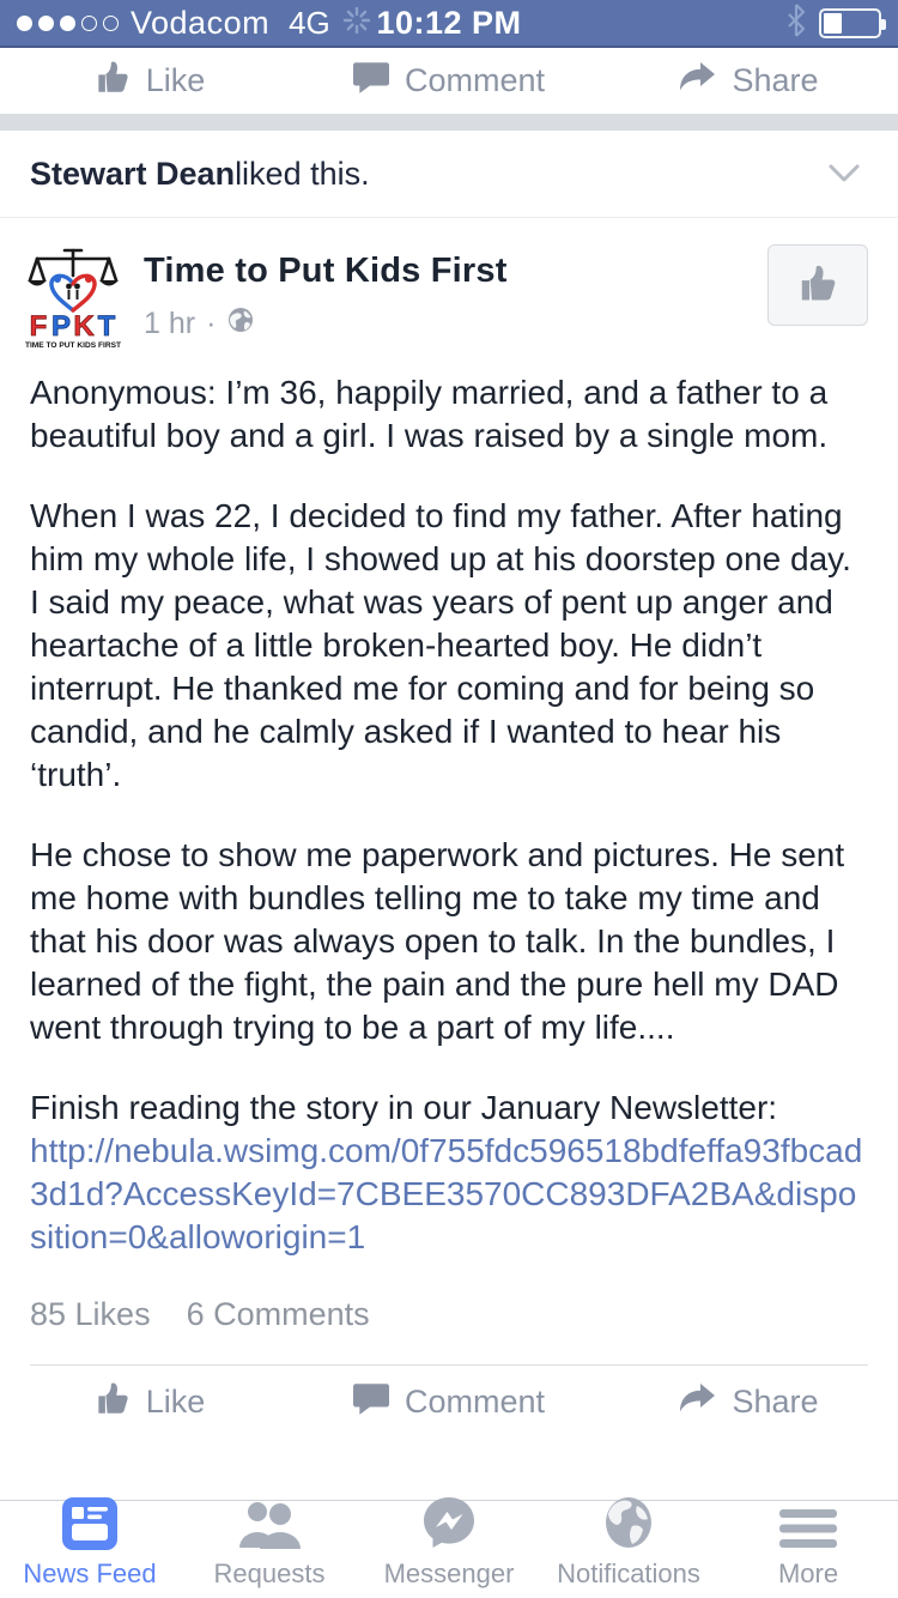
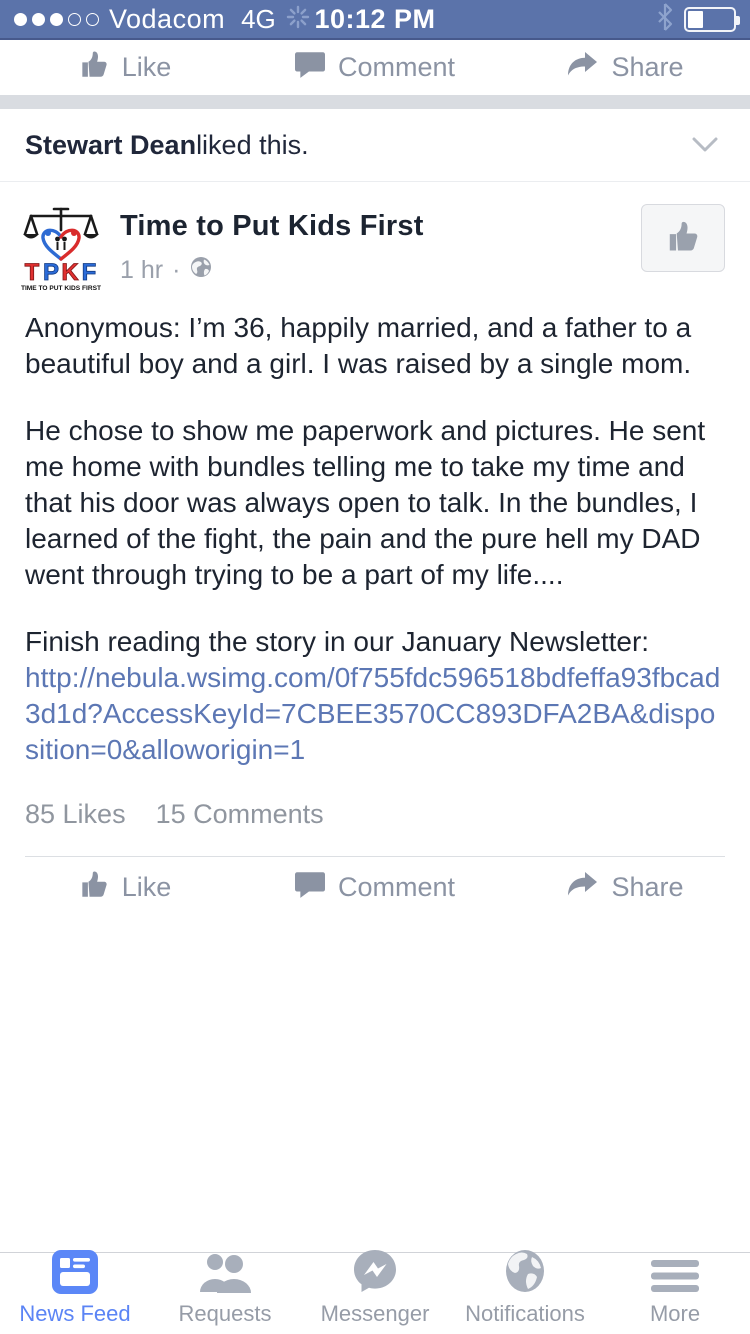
  Vodacom
  4G
  10:12 PM
  Like
  Comment
  Share
  Stewart Dean
  liked this.
- F
+ T
  P
  K
- T
+ F
  Time to Put Kids First
  1 hr
  ·
  Anonymous: I’m 36, happily married, and a father to a beautiful boy and a girl. I was raised by a single mom.
- When I was 22, I decided to find my father. After hating him my whole life, I showed up at his doorstep one day. I said my peace, what was years of pent up anger and heartache of a little broken-hearted boy. He didn’t interrupt. He thanked me for coming and for being so candid, and he calmly asked if I wanted to hear his ‘truth’.
  He chose to show me paperwork and pictures. He sent me home with bundles telling me to take my time and that his door was always open to talk. In the bundles, I learned of the fight, the pain and the pure hell my DAD went through trying to be a part of my life....
  Finish reading the story in our January Newsletter:
  http://nebula.wsimg.com/0f755fdc596518bdfeffa93fbcad3d1d?AccessKeyId=7CBEE3570CC893DFA2BA&disposition=0&alloworigin=1
  85 Likes
- 6 Comments
+ 15 Comments
  Like
  Comment
  Share
  News Feed
  Requests
  Messenger
  Notifications
  More
